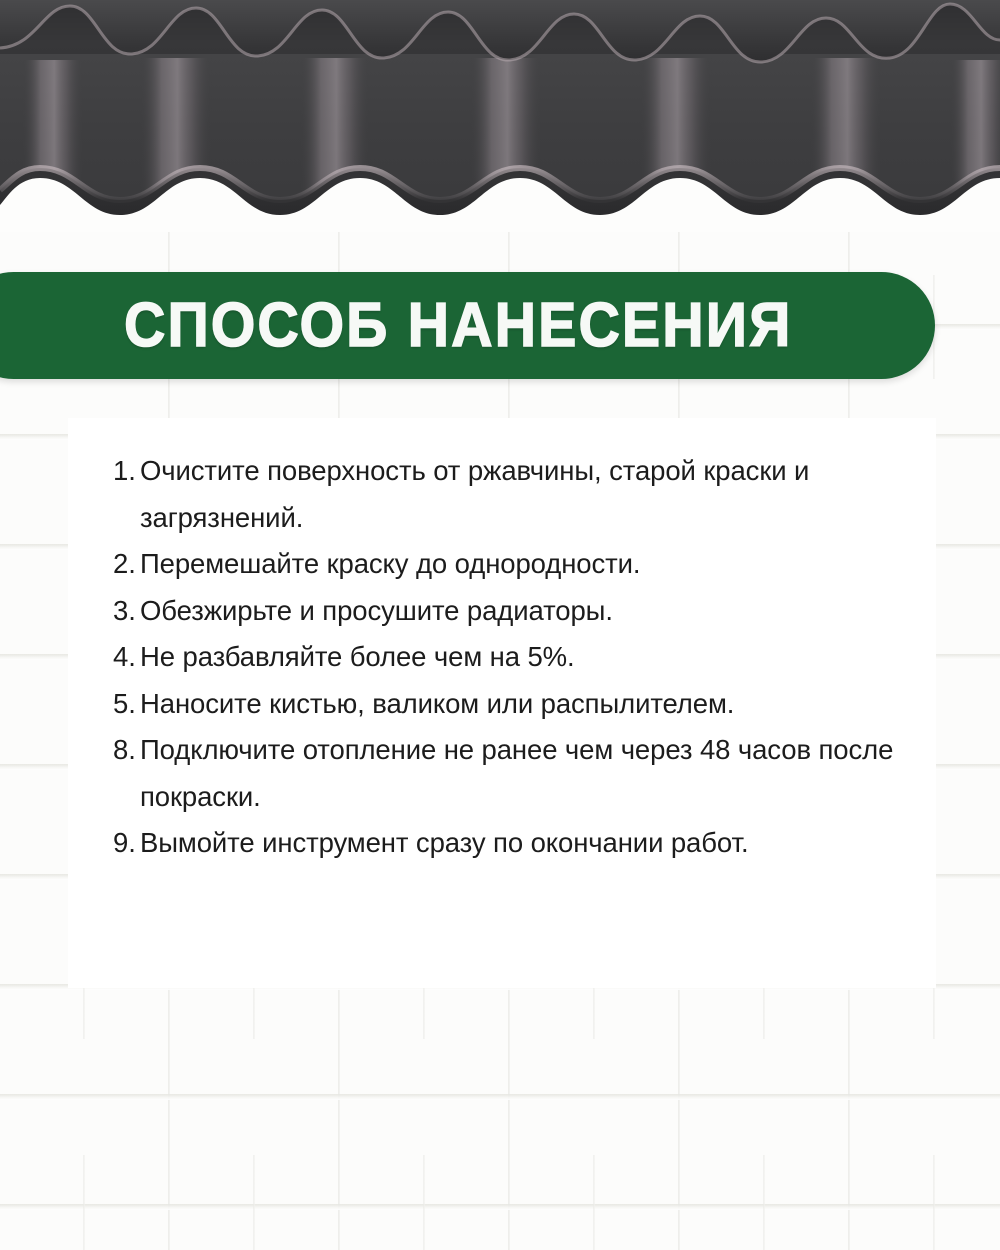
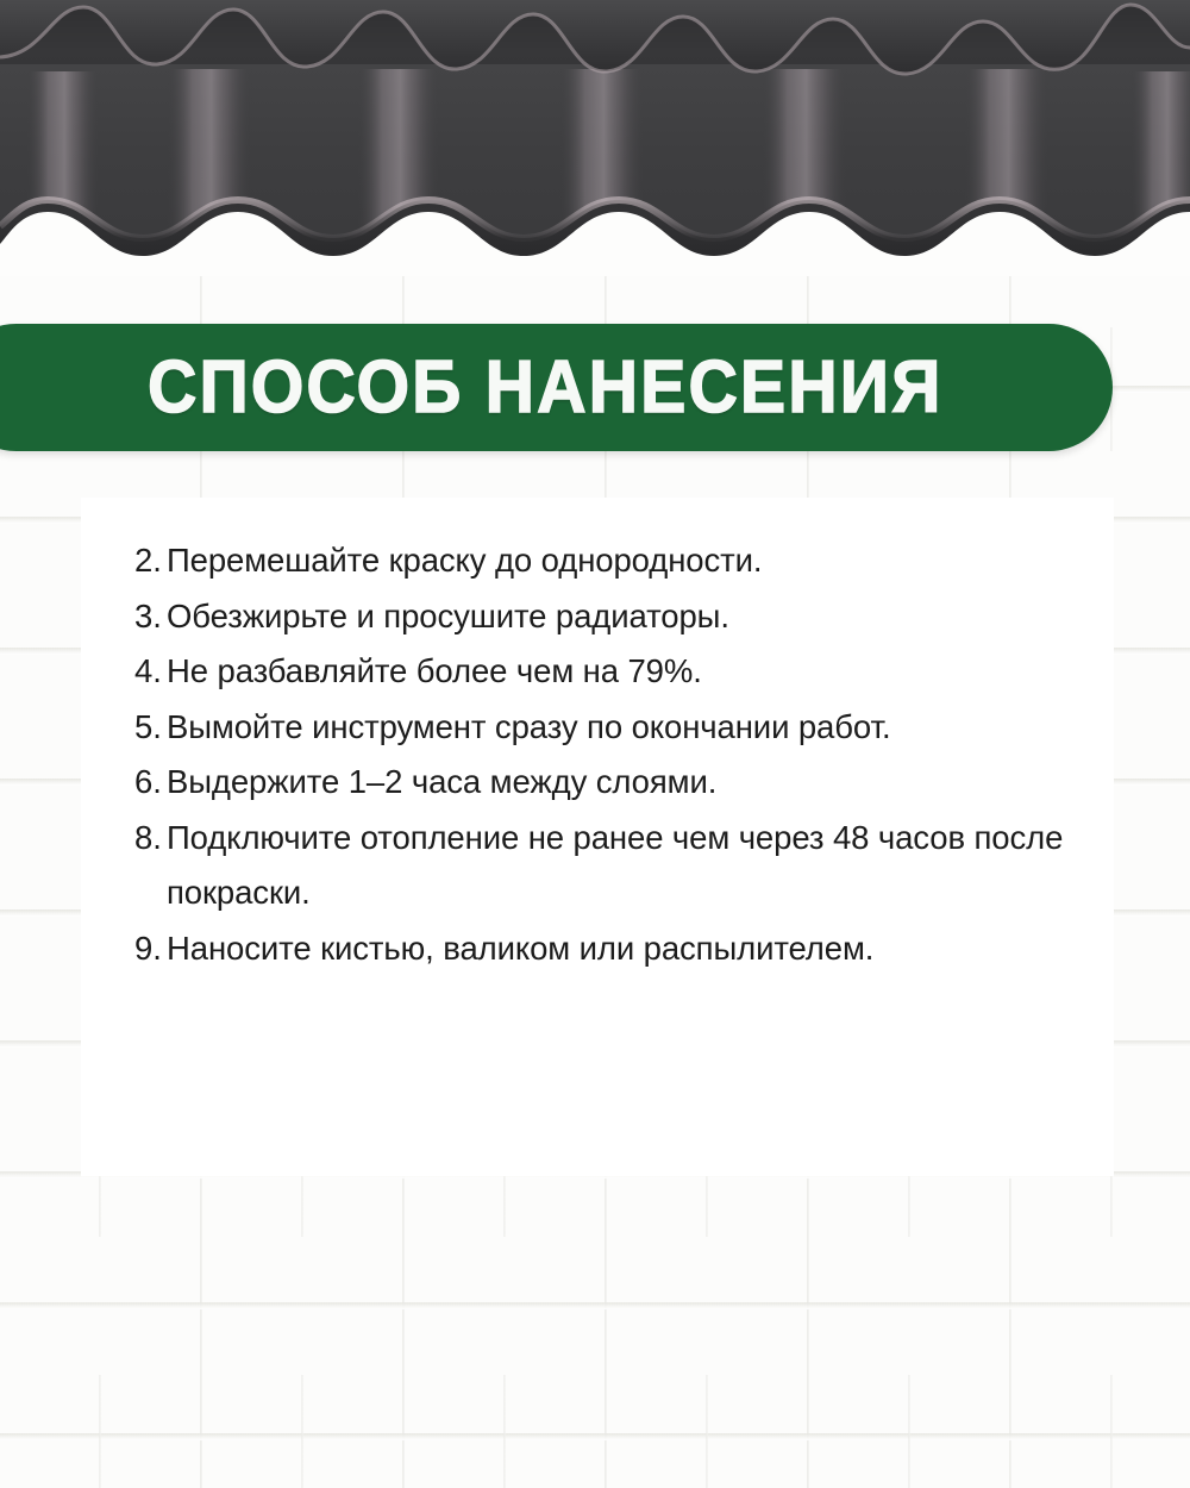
  СПОСОБ НАНЕСЕНИЯ
- 1.
- Очистите поверхность от ржавчины, старой краски и загрязнений.
  2.
  Перемешайте краску до однородности.
  3.
  Обезжирьте и просушите радиаторы.
  4.
- Не разбавляйте более чем на 5%.
+ Не разбавляйте более чем на 79%.
  5.
- Наносите кистью, валиком или распылителем.
+ Вымойте инструмент сразу по окончании работ.
+ 6.
+ Выдержите 1–2 часа между слоями.
  8.
  Подключите отопление не ранее чем через 48 часов после покраски.
  9.
- Вымойте инструмент сразу по окончании работ.
+ Наносите кистью, валиком или распылителем.
